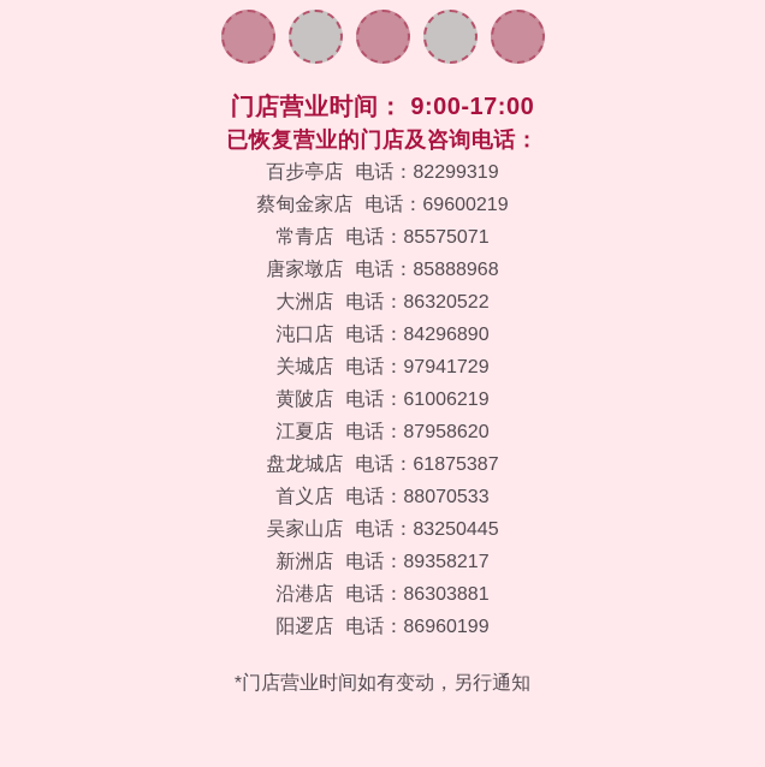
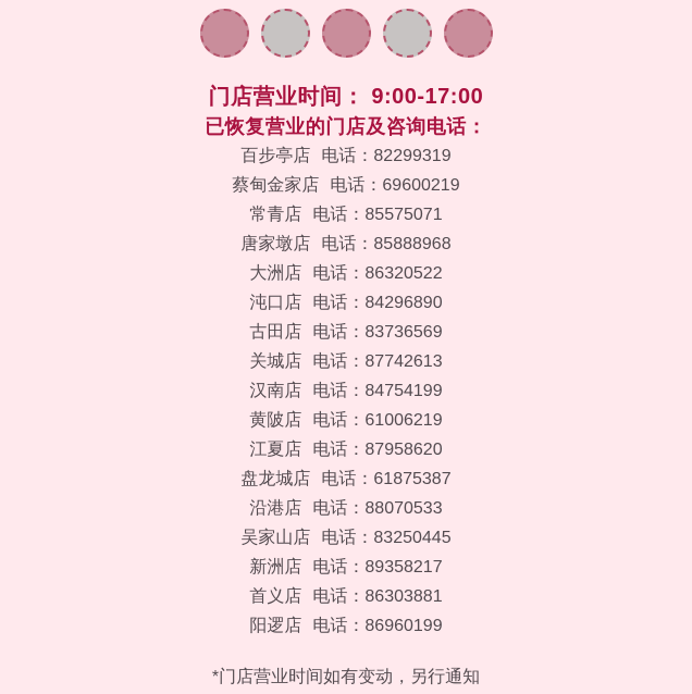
  门店营业时间： 9:00-17:00
  已恢复营业的门店及咨询电话：
  百步亭店 电话：82299319
  蔡甸金家店 电话：69600219
  常青店 电话：85575071
  唐家墩店 电话：85888968
  大洲店 电话：86320522
  沌口店 电话：84296890
+ 古田店 电话：83736569
- 关城店 电话：97941729
+ 关城店 电话：87742613
+ 汉南店 电话：84754199
  黄陂店 电话：61006219
  江夏店 电话：87958620
  盘龙城店 电话：61875387
- 首义店 电话：88070533
+ 沿港店 电话：88070533
  吴家山店 电话：83250445
  新洲店 电话：89358217
- 沿港店 电话：86303881
+ 首义店 电话：86303881
  阳逻店 电话：86960199
  *门店营业时间如有变动，另行通知
